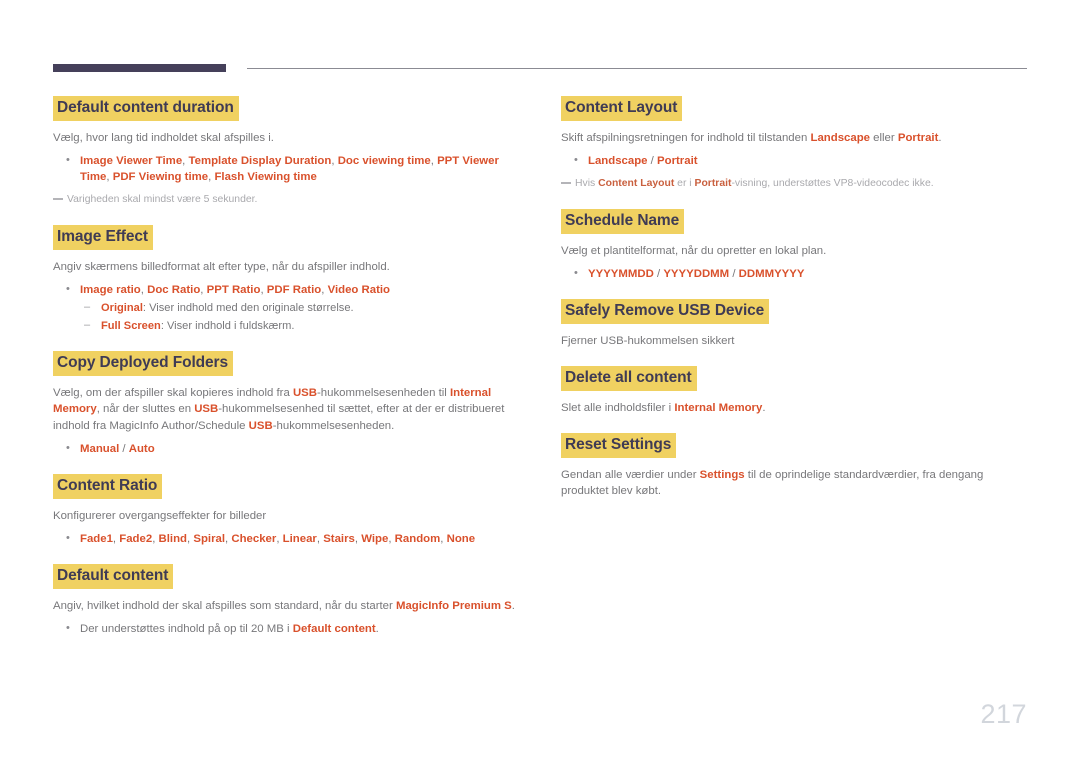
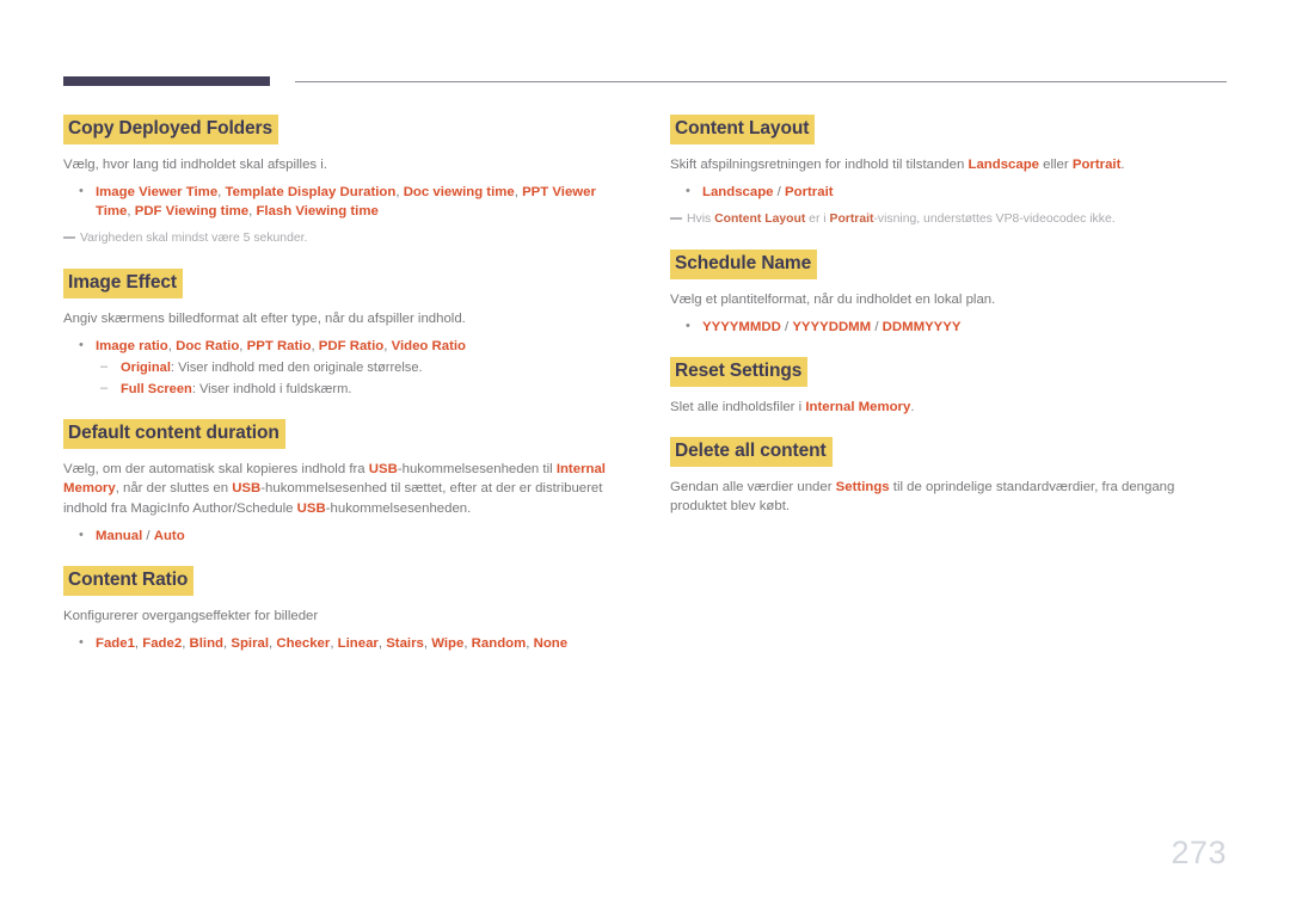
- Default content duration
+ Copy Deployed Folders
  Vælg, hvor lang tid indholdet skal afspilles i.
  Image Viewer Time, Template Display Duration, Doc viewing time, PPT Viewer Time, PDF Viewing time, Flash Viewing time
  Varigheden skal mindst være 5 sekunder.
  Image Effect
  Angiv skærmens billedformat alt efter type, når du afspiller indhold.
  Image ratio, Doc Ratio, PPT Ratio, PDF Ratio, Video Ratio
  Original: Viser indhold med den originale størrelse.
  Full Screen: Viser indhold i fuldskærm.
- Copy Deployed Folders
+ Default content duration
- Vælg, om der afspiller skal kopieres indhold fra USB-hukommelsesenheden til Internal Memory, når der sluttes en USB-hukommelsesenhed til sættet, efter at der er distribueret indhold fra MagicInfo Author/Schedule USB-hukommelsesenheden.
+ Vælg, om der automatisk skal kopieres indhold fra USB-hukommelsesenheden til Internal Memory, når der sluttes en USB-hukommelsesenhed til sættet, efter at der er distribueret indhold fra MagicInfo Author/Schedule USB-hukommelsesenheden.
  Manual / Auto
  Content Ratio
  Konfigurerer overgangseffekter for billeder
  Fade1, Fade2, Blind, Spiral, Checker, Linear, Stairs, Wipe, Random, None
- Default content
- Angiv, hvilket indhold der skal afspilles som standard, når du starter MagicInfo Premium S.
- Der understøttes indhold på op til 20 MB i Default content.
  Content Layout
  Skift afspilningsretningen for indhold til tilstanden Landscape eller Portrait.
  Landscape / Portrait
  Hvis Content Layout er i Portrait-visning, understøttes VP8-videocodec ikke.
  Schedule Name
- Vælg et plantitelformat, når du opretter en lokal plan.
+ Vælg et plantitelformat, når du indholdet en lokal plan.
  YYYYMMDD / YYYYDDMM / DDMMYYYY
- Safely Remove USB Device
- Fjerner USB-hukommelsen sikkert
- Delete all content
+ Reset Settings
  Slet alle indholdsfiler i Internal Memory.
- Reset Settings
+ Delete all content
  Gendan alle værdier under Settings til de oprindelige standardværdier, fra dengang produktet blev købt.
- 217
+ 273
